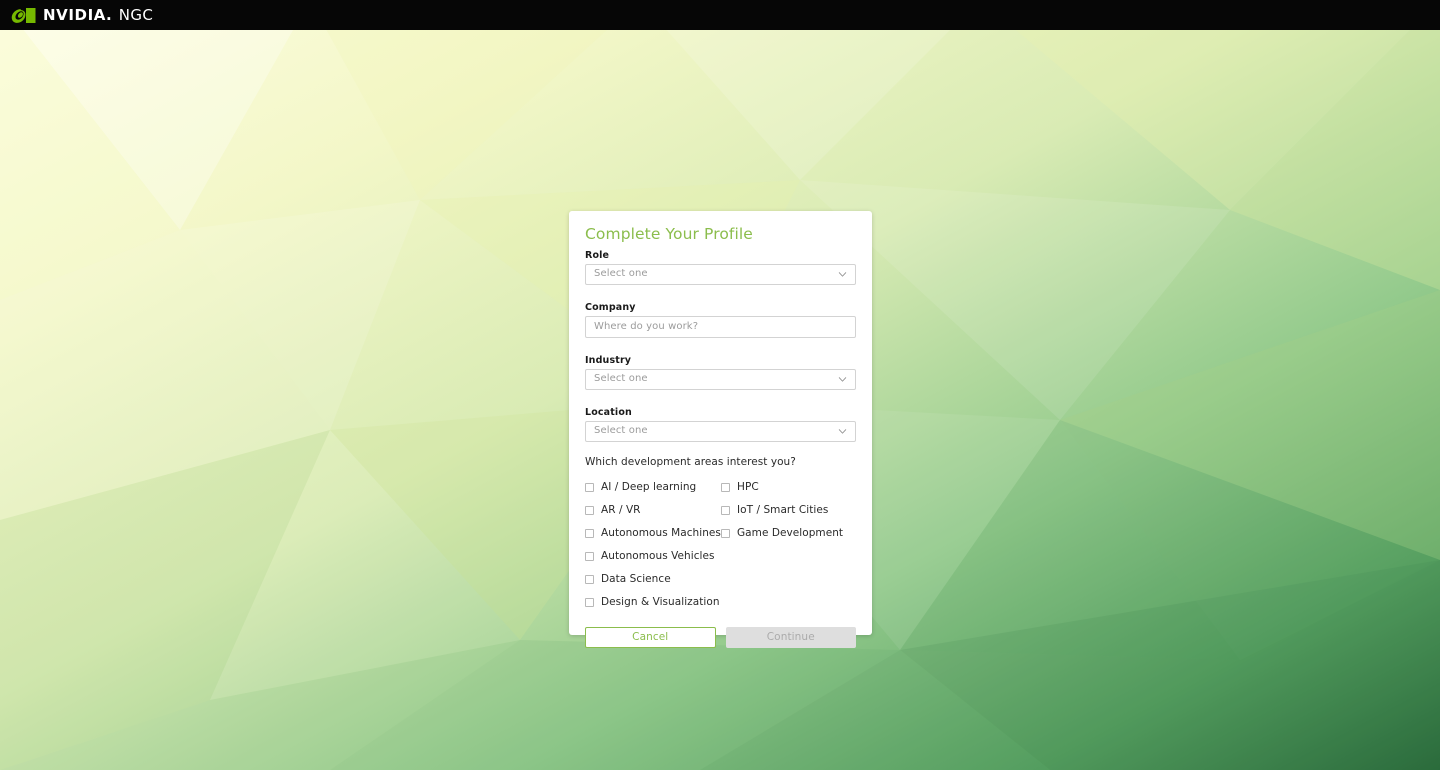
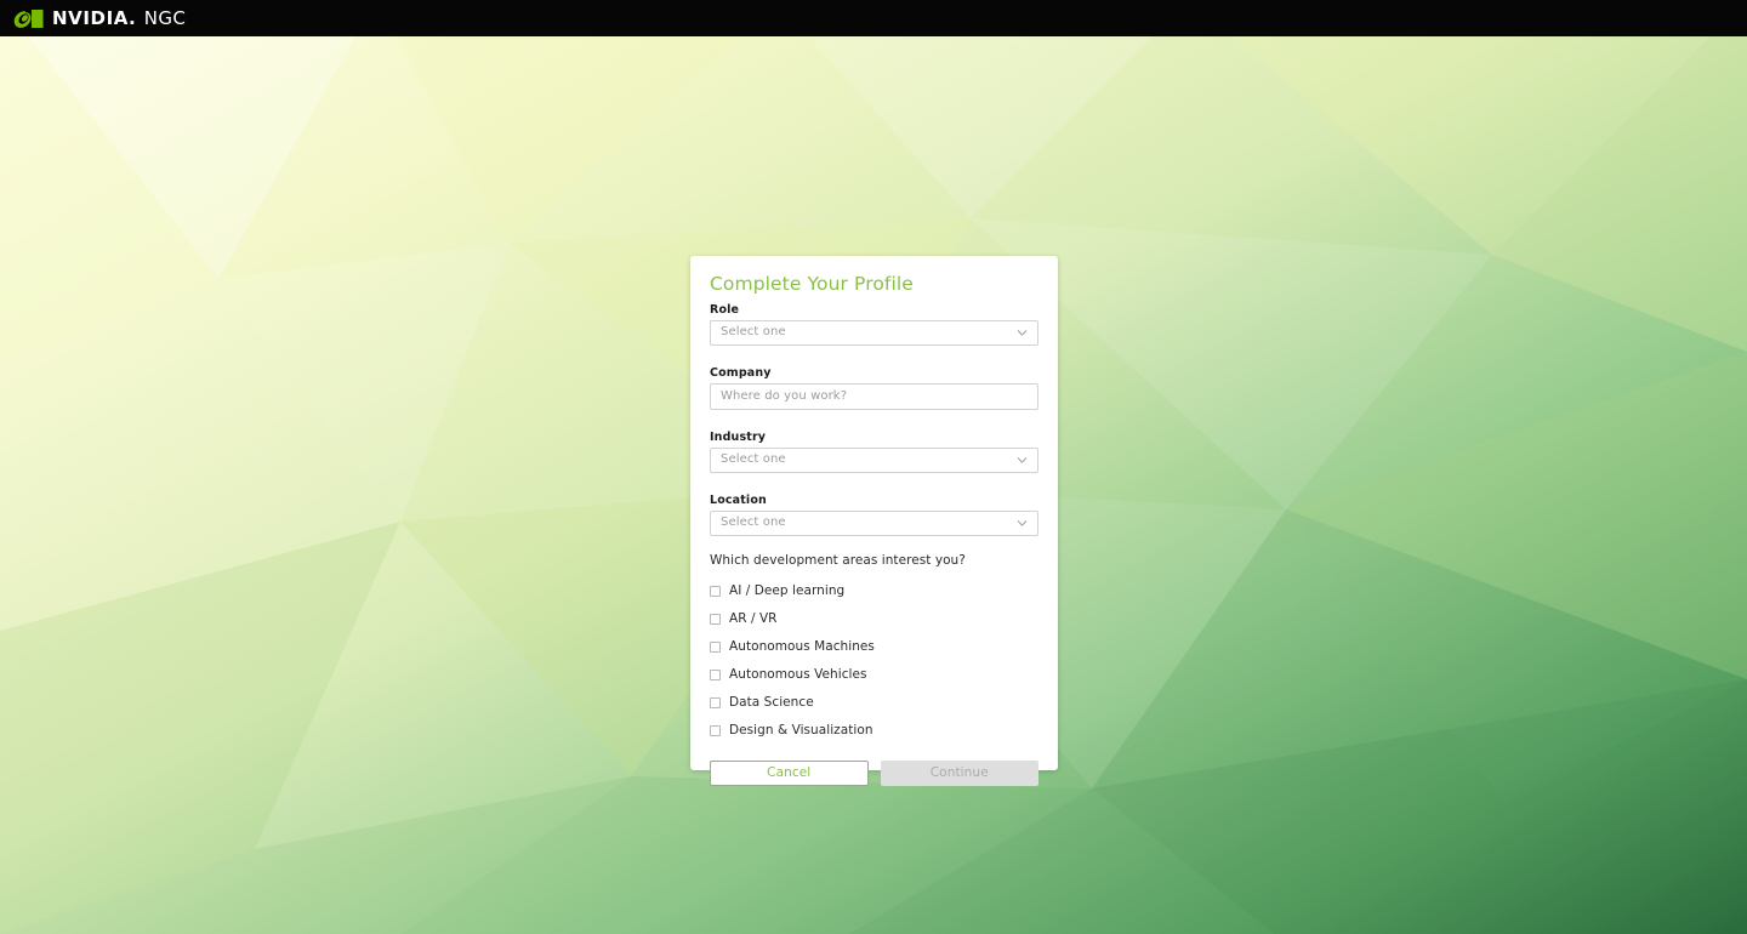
  NVIDIA
  .
  NGC
  Complete Your Profile
  Role
  Select one
  Company
  Where do you work?
  Industry
  Select one
  Location
  Select one
  Which development areas interest you?
  AI / Deep learning
  AR / VR
  Autonomous Machines
  Autonomous Vehicles
  Data Science
  Design & Visualization
- HPC
- IoT / Smart Cities
- Game Development
  Cancel
  Continue
